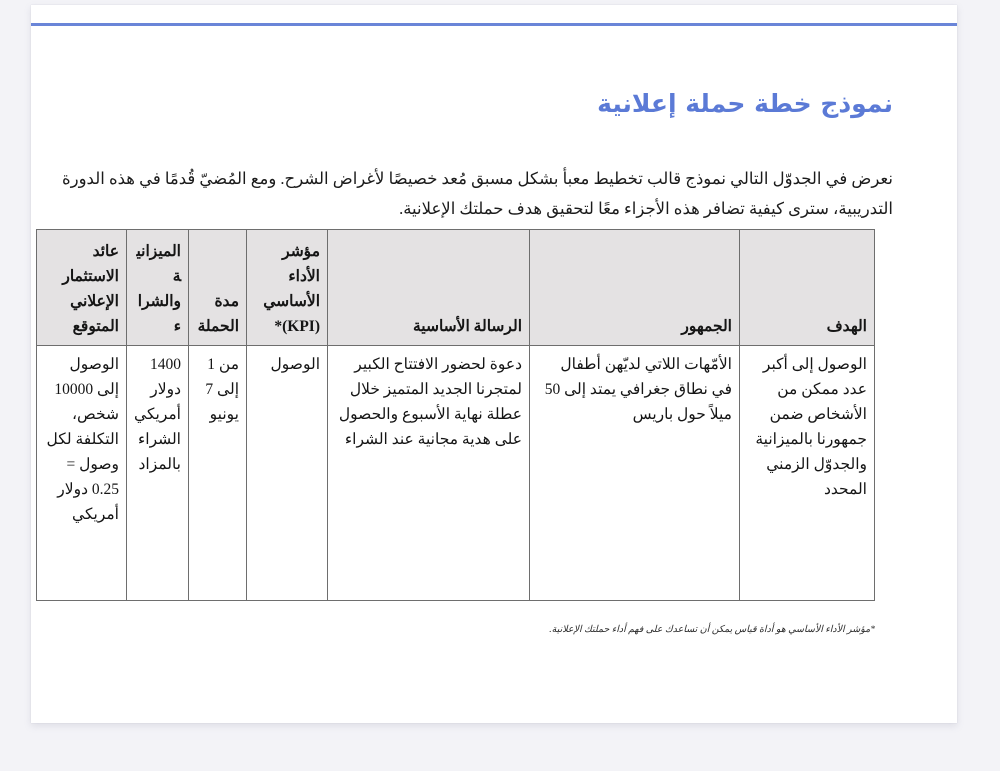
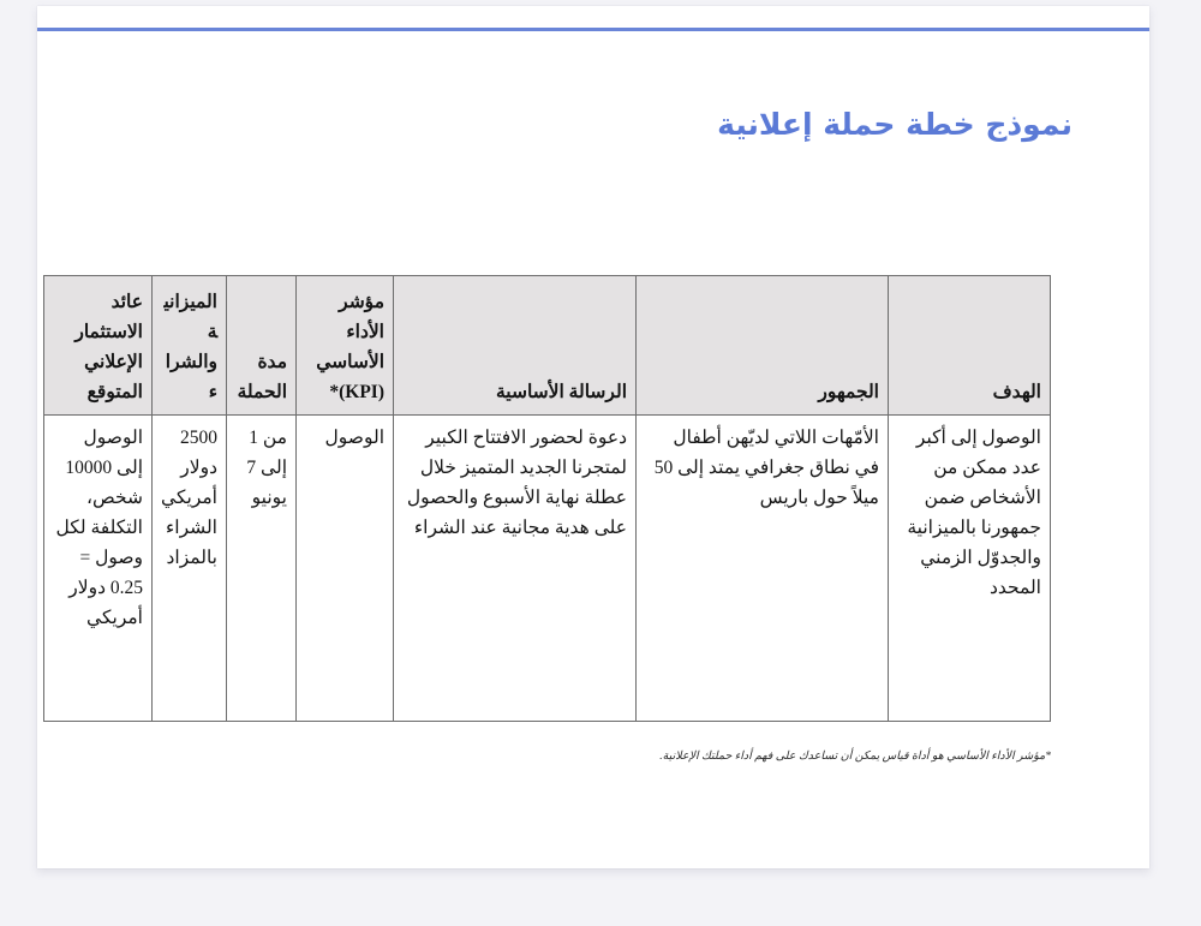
  نموذج خطة حملة إعلانية
- نعرض في الجدوّل التالي نموذج قالب تخطيط معبأ بشكل مسبق مُعد خصيصًا لأغراض الشرح. ومع المُضيّ قُدمًا في هذه الدورة التدريبية، سترى كيفية تضافر هذه الأجزاء معًا لتحقيق هدف حملتك الإعلانية.
  الهدف	الجمهور	الرسالة الأساسية	مؤشر الأداء الأساسي (KPI)*	مدة الحملة	الميزانية والشراء	عائد الاستثمار الإعلاني المتوقع
- الوصول إلى أكبر عدد ممكن من الأشخاص ضمن جمهورنا بالميزانية والجدوّل الزمني المحدد	الأمّهات اللاتي لديّهن أطفال في نطاق جغرافي يمتد إلى 50 ميلاً حول باريس	دعوة لحضور الافتتاح الكبير لمتجرنا الجديد المتميز خلال عطلة نهاية الأسبوع والحصول على هدية مجانية عند الشراء	الوصول	من 1 إلى 7 يونيو	1400 دولار أمريكي الشراء بالمزاد	الوصول إلى 10000 شخص، التكلفة لكل وصول = 0.25 دولار أمريكي
+ الوصول إلى أكبر عدد ممكن من الأشخاص ضمن جمهورنا بالميزانية والجدوّل الزمني المحدد	الأمّهات اللاتي لديّهن أطفال في نطاق جغرافي يمتد إلى 50 ميلاً حول باريس	دعوة لحضور الافتتاح الكبير لمتجرنا الجديد المتميز خلال عطلة نهاية الأسبوع والحصول على هدية مجانية عند الشراء	الوصول	من 1 إلى 7 يونيو	2500 دولار أمريكي الشراء بالمزاد	الوصول إلى 10000 شخص، التكلفة لكل وصول = 0.25 دولار أمريكي
  *مؤشر الأداء الأساسي هو أداة قياس يمكن أن تساعدك على فهم أداء حملتك الإعلانية.
